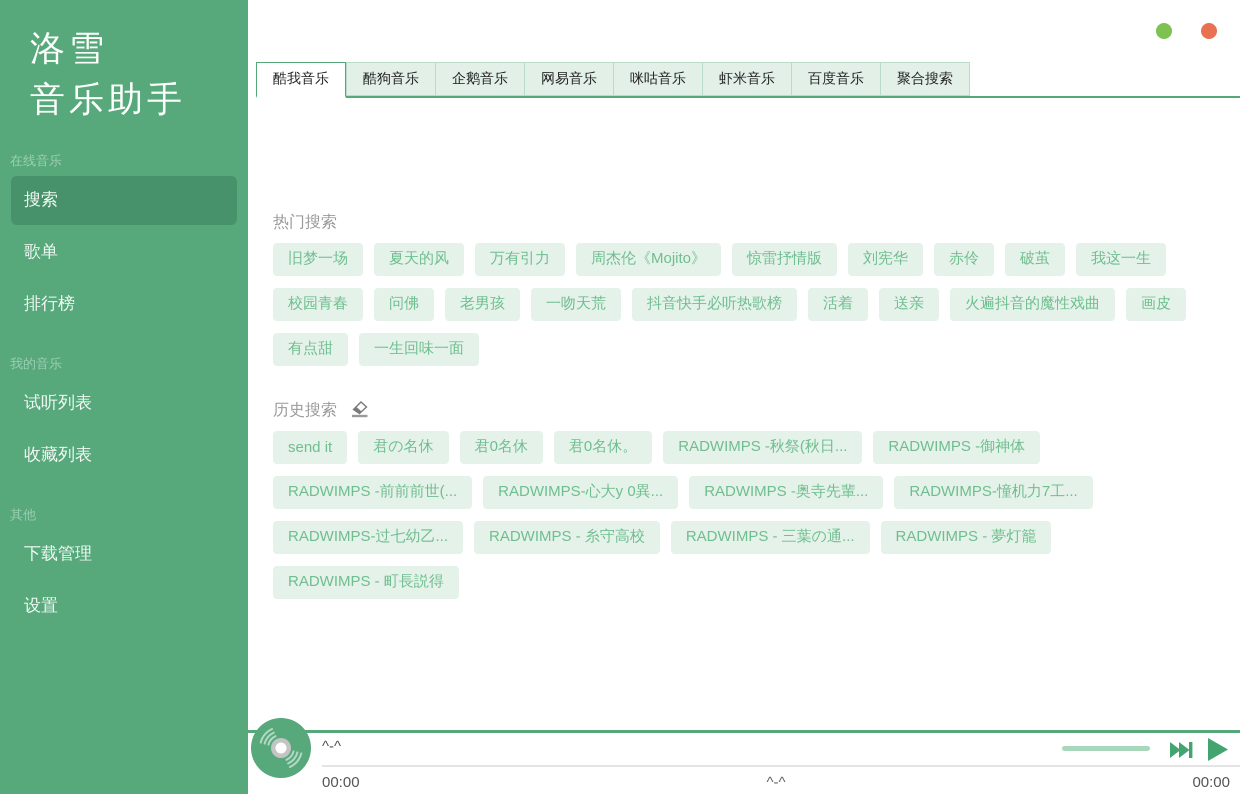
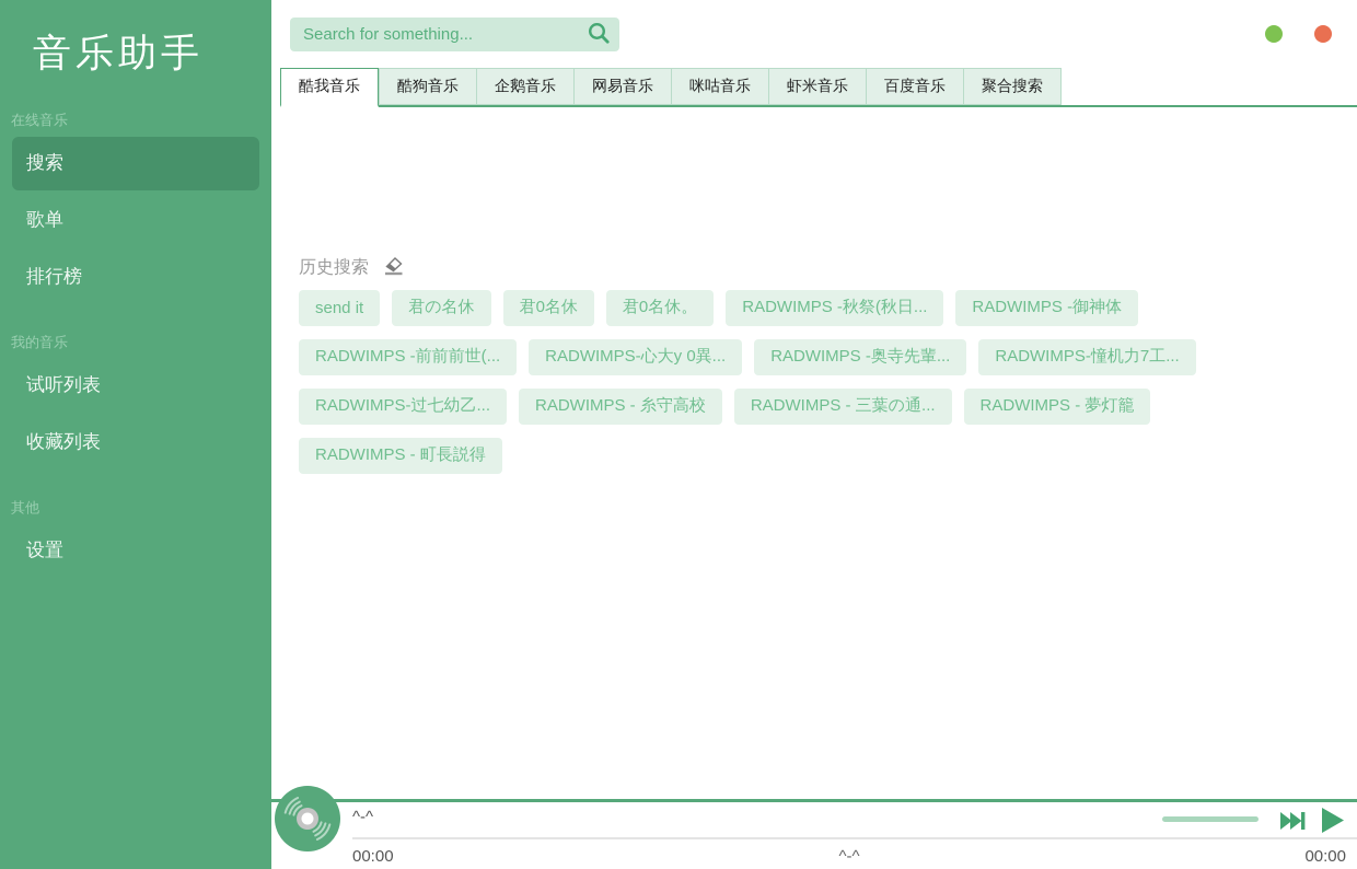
- 洛雪
  音乐助手
  在线音乐
  搜索
  歌单
  排行榜
  我的音乐
  试听列表
  收藏列表
  其他
- 下载管理
  设置
+ Search for something...
  酷我音乐
  酷狗音乐
  企鹅音乐
  网易音乐
  咪咕音乐
  虾米音乐
  百度音乐
  聚合搜索
- 热门搜索
- 旧梦一场
- 夏天的风
- 万有引力
- 周杰伦《Mojito》
- 惊雷抒情版
- 刘宪华
- 赤伶
- 破茧
- 我这一生
- 校园青春
- 问佛
- 老男孩
- 一吻天荒
- 抖音快手必听热歌榜
- 活着
- 送亲
- 火遍抖音的魔性戏曲
- 画皮
- 有点甜
- 一生回味一面
  历史搜索
  send it
  君の名休
  君0名休
  君0名休。
  RADWIMPS -秋祭(秋日...
  RADWIMPS -御神体
  RADWIMPS -前前前世(...
  RADWIMPS-心大y 0異...
  RADWIMPS -奥寺先輩...
  RADWIMPS-憧机力7工...
  RADWIMPS-过七幼乙...
  RADWIMPS - 糸守高校
  RADWIMPS - 三葉の通...
  RADWIMPS - 夢灯籠
  RADWIMPS - 町長説得
  ^-^
  00:00
  ^-^
  00:00
